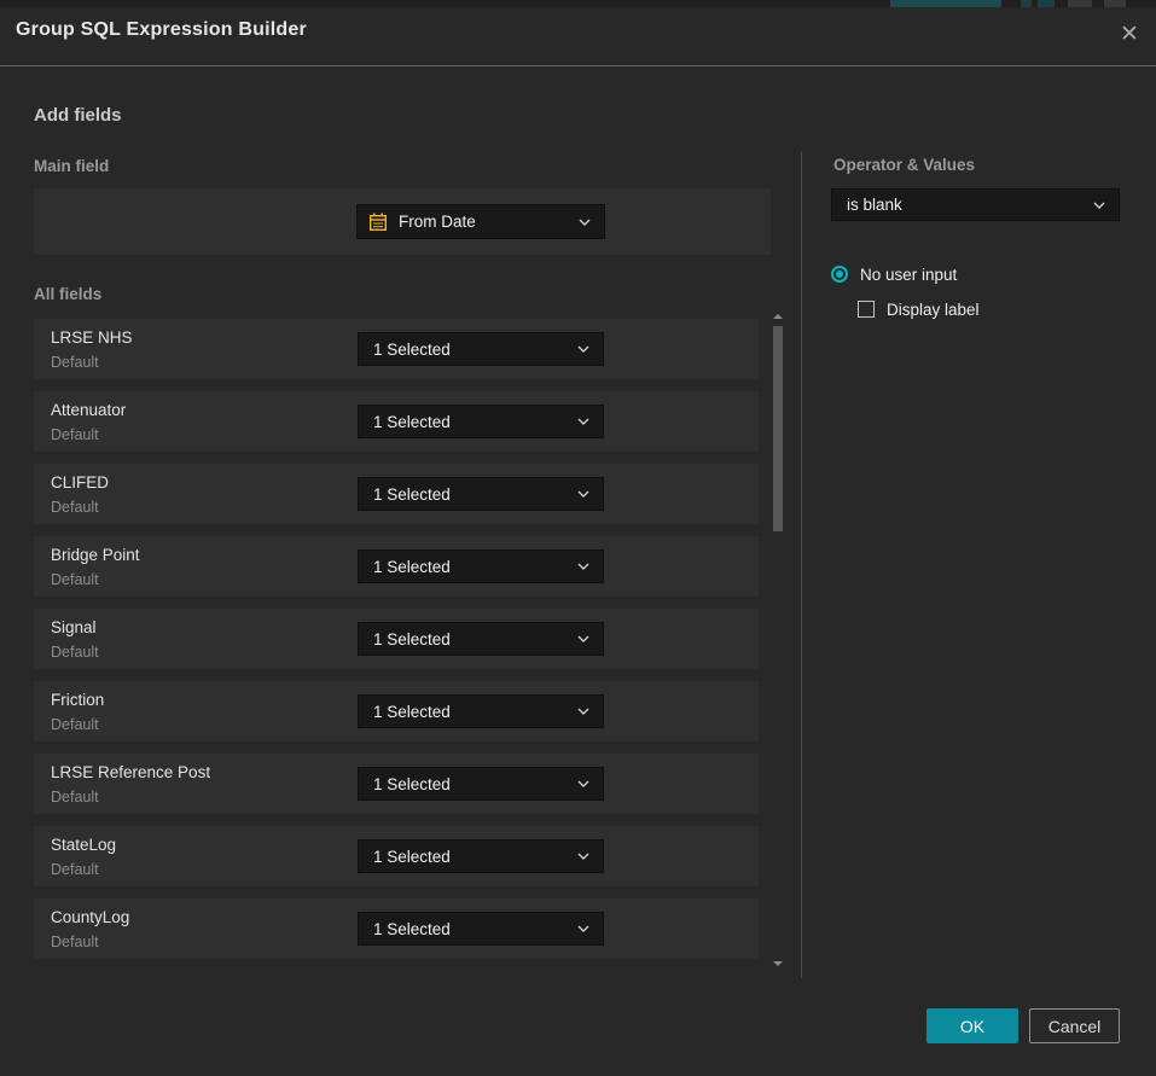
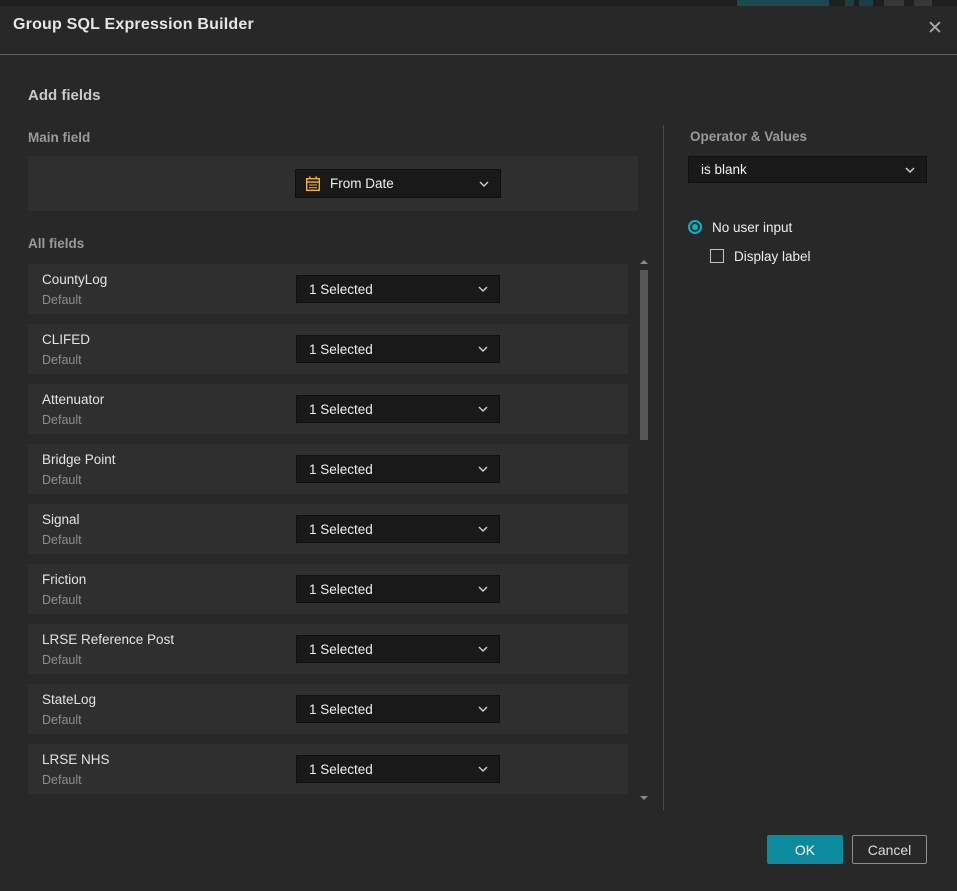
  Group SQL Expression Builder
  ✕
  Add fields
  Main field
  From Date
  All fields
- LRSE NHS
+ CountyLog
  Default
  1 Selected
- Attenuator
+ CLIFED
  Default
  1 Selected
- CLIFED
+ Attenuator
  Default
  1 Selected
  Bridge Point
  Default
  1 Selected
  Signal
  Default
  1 Selected
  Friction
  Default
  1 Selected
  LRSE Reference Post
  Default
  1 Selected
  StateLog
  Default
  1 Selected
- CountyLog
+ LRSE NHS
  Default
  1 Selected
  Operator & Values
  is blank
  No user input
  Display label
  OK
  Cancel
